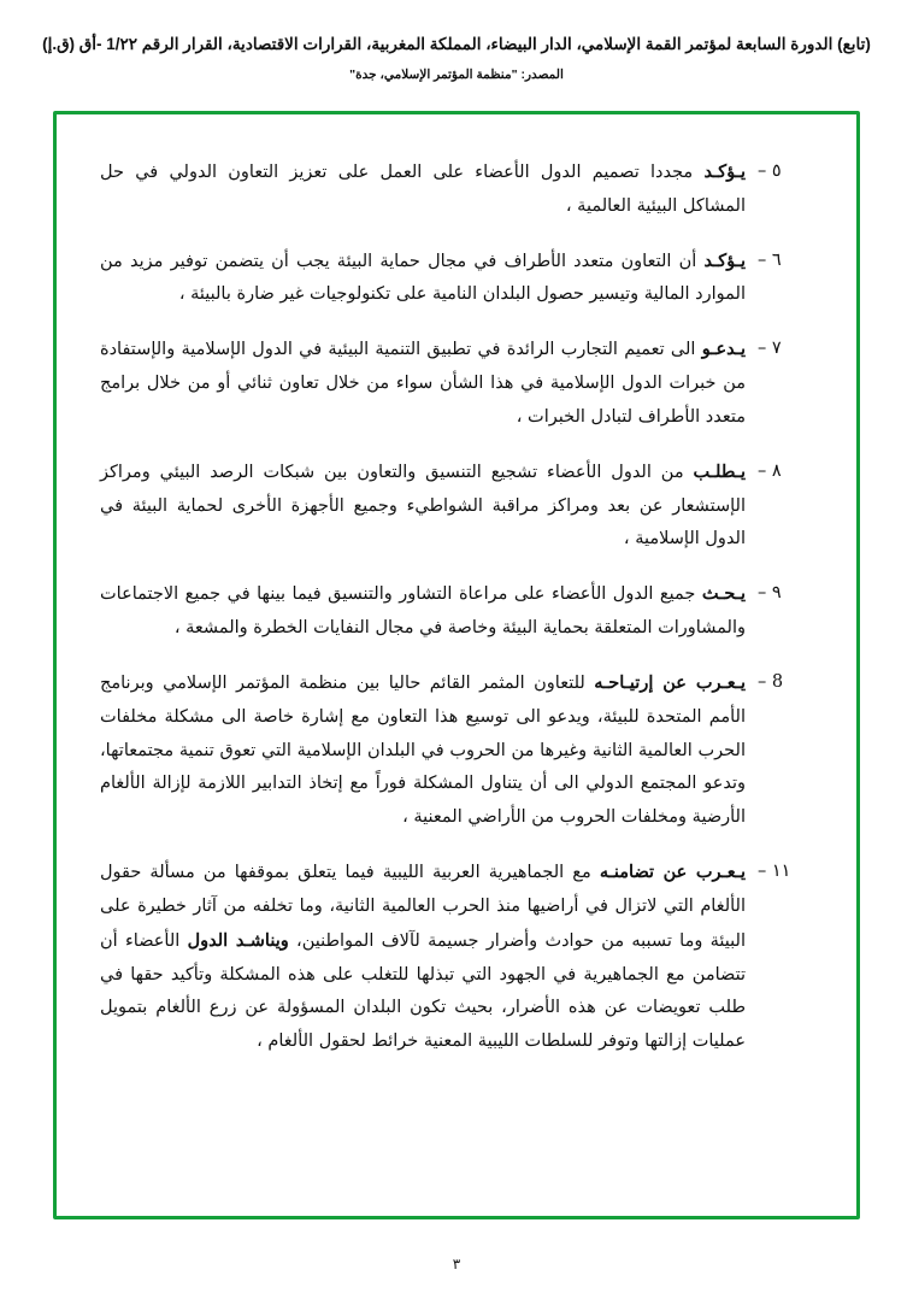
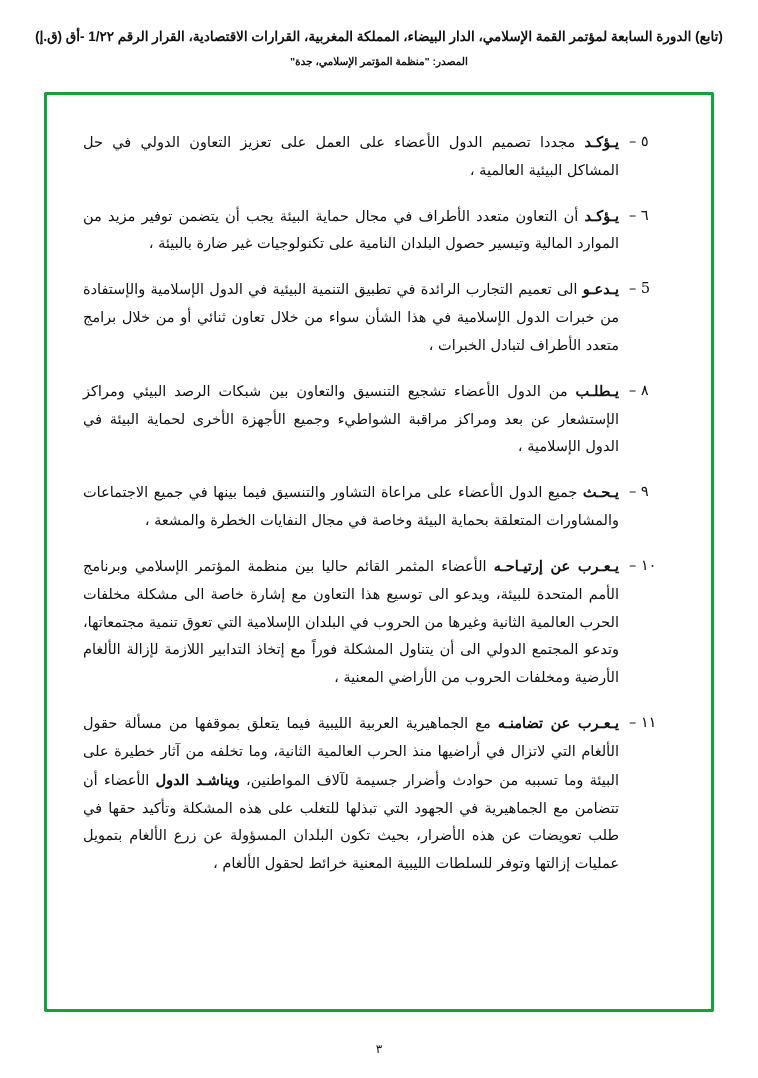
  (تابع) الدورة السابعة لمؤتمر القمة الإسلامي، الدار البيضاء، المملكة المغربية، القرارات الاقتصادية، القرار الرقم 1/٢٢ -أق (ق.إ)
  المصدر: "منظمة المؤتمر الإسلامي، جدة"
  ٥ –
  يـؤكـد مجددا تصميم الدول الأعضاء على العمل على تعزيز التعاون الدولي في حل المشاكل البيئية العالمية ،
  ٦ –
  يـؤكـد أن التعاون متعدد الأطراف في مجال حماية البيئة يجب أن يتضمن توفير مزيد من الموارد المالية وتيسير حصول البلدان النامية على تكنولوجيات غير ضارة بالبيئة ،
- ٧ –
+ 5 –
  يـدعـو الى تعميم التجارب الرائدة في تطبيق التنمية البيئية في الدول الإسلامية والإستفادة من خبرات الدول الإسلامية في هذا الشأن سواء من خلال تعاون ثنائي أو من خلال برامج متعدد الأطراف لتبادل الخبرات ،
  ٨ –
  يـطلـب من الدول الأعضاء تشجيع التنسيق والتعاون بين شبكات الرصد البيئي ومراكز الإستشعار عن بعد ومراكز مراقبة الشواطيء وجميع الأجهزة الأخرى لحماية البيئة في الدول الإسلامية ،
  ٩ –
  يـحـث جميع الدول الأعضاء على مراعاة التشاور والتنسيق فيما بينها في جميع الاجتماعات والمشاورات المتعلقة بحماية البيئة وخاصة في مجال النفايات الخطرة والمشعة ،
- 8 –
+ ١٠ –
- يـعـرب عن إرتيـاحـه للتعاون المثمر القائم حاليا بين منظمة المؤتمر الإسلامي وبرنامج الأمم المتحدة للبيئة، ويدعو الى توسيع هذا التعاون مع إشارة خاصة الى مشكلة مخلفات الحرب العالمية الثانية وغيرها من الحروب في البلدان الإسلامية التي تعوق تنمية مجتمعاتها، وتدعو المجتمع الدولي الى أن يتناول المشكلة فوراً مع إتخاذ التدابير اللازمة لإزالة الألغام الأرضية ومخلفات الحروب من الأراضي المعنية ،
+ يـعـرب عن إرتيـاحـه الأعضاء المثمر القائم حاليا بين منظمة المؤتمر الإسلامي وبرنامج الأمم المتحدة للبيئة، ويدعو الى توسيع هذا التعاون مع إشارة خاصة الى مشكلة مخلفات الحرب العالمية الثانية وغيرها من الحروب في البلدان الإسلامية التي تعوق تنمية مجتمعاتها، وتدعو المجتمع الدولي الى أن يتناول المشكلة فوراً مع إتخاذ التدابير اللازمة لإزالة الألغام الأرضية ومخلفات الحروب من الأراضي المعنية ،
  ١١ –
  يـعـرب عن تضامنـه مع الجماهيرية العربية الليبية فيما يتعلق بموقفها من مسألة حقول الألغام التي لاتزال في أراضيها منذ الحرب العالمية الثانية، وما تخلفه من آثار خطيرة على البيئة وما تسببه من حوادث وأضرار جسيمة لآلاف المواطنين، ويناشـد الدول الأعضاء أن تتضامن مع الجماهيرية في الجهود التي تبذلها للتغلب على هذه المشكلة وتأكيد حقها في طلب تعويضات عن هذه الأضرار، بحيث تكون البلدان المسؤولة عن زرع الألغام بتمويل عمليات إزالتها وتوفر للسلطات الليبية المعنية خرائط لحقول الألغام ،
  ٣
